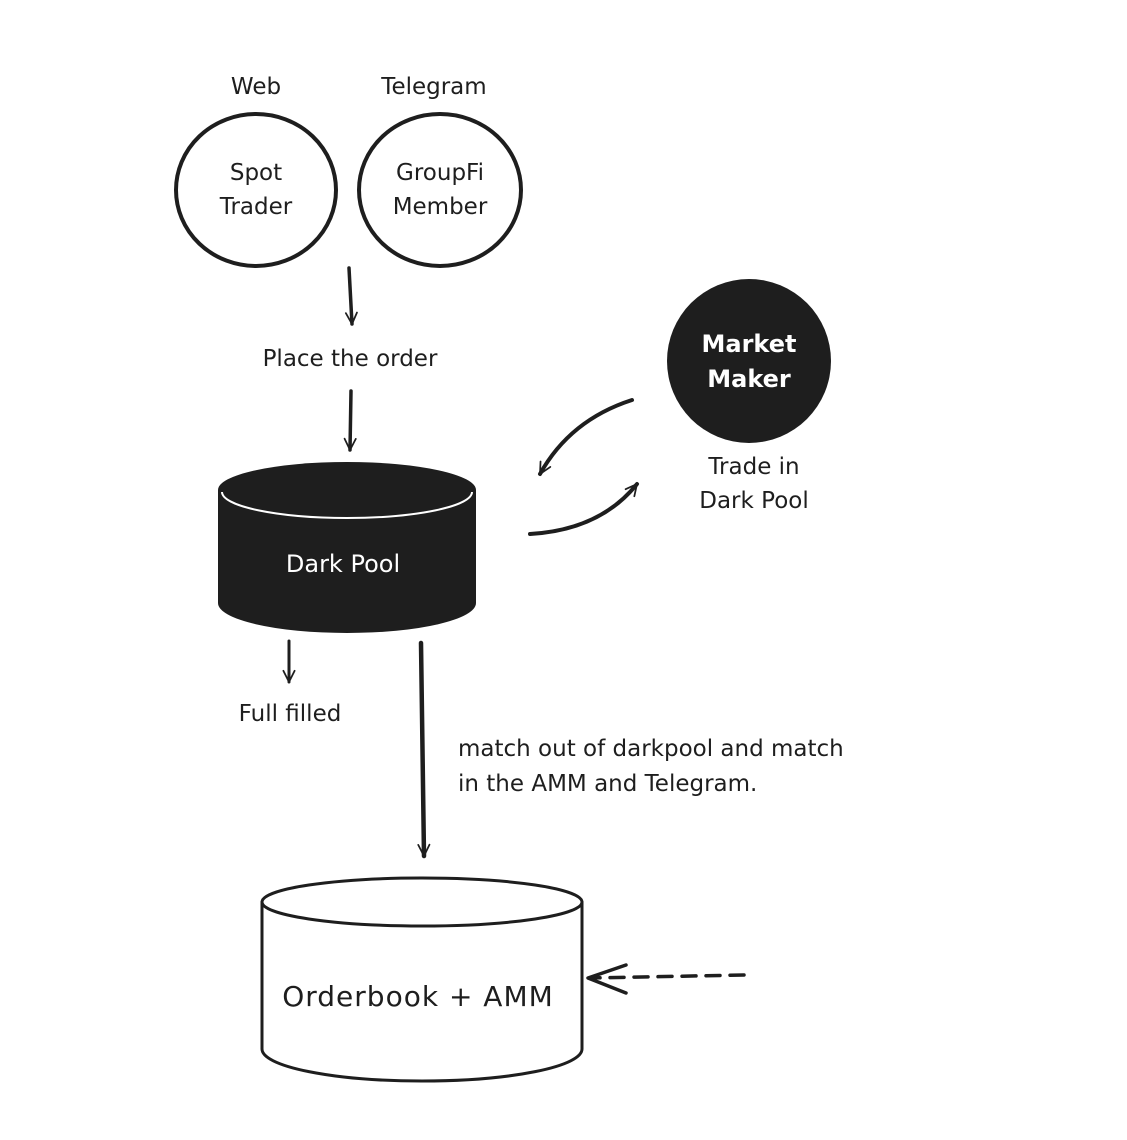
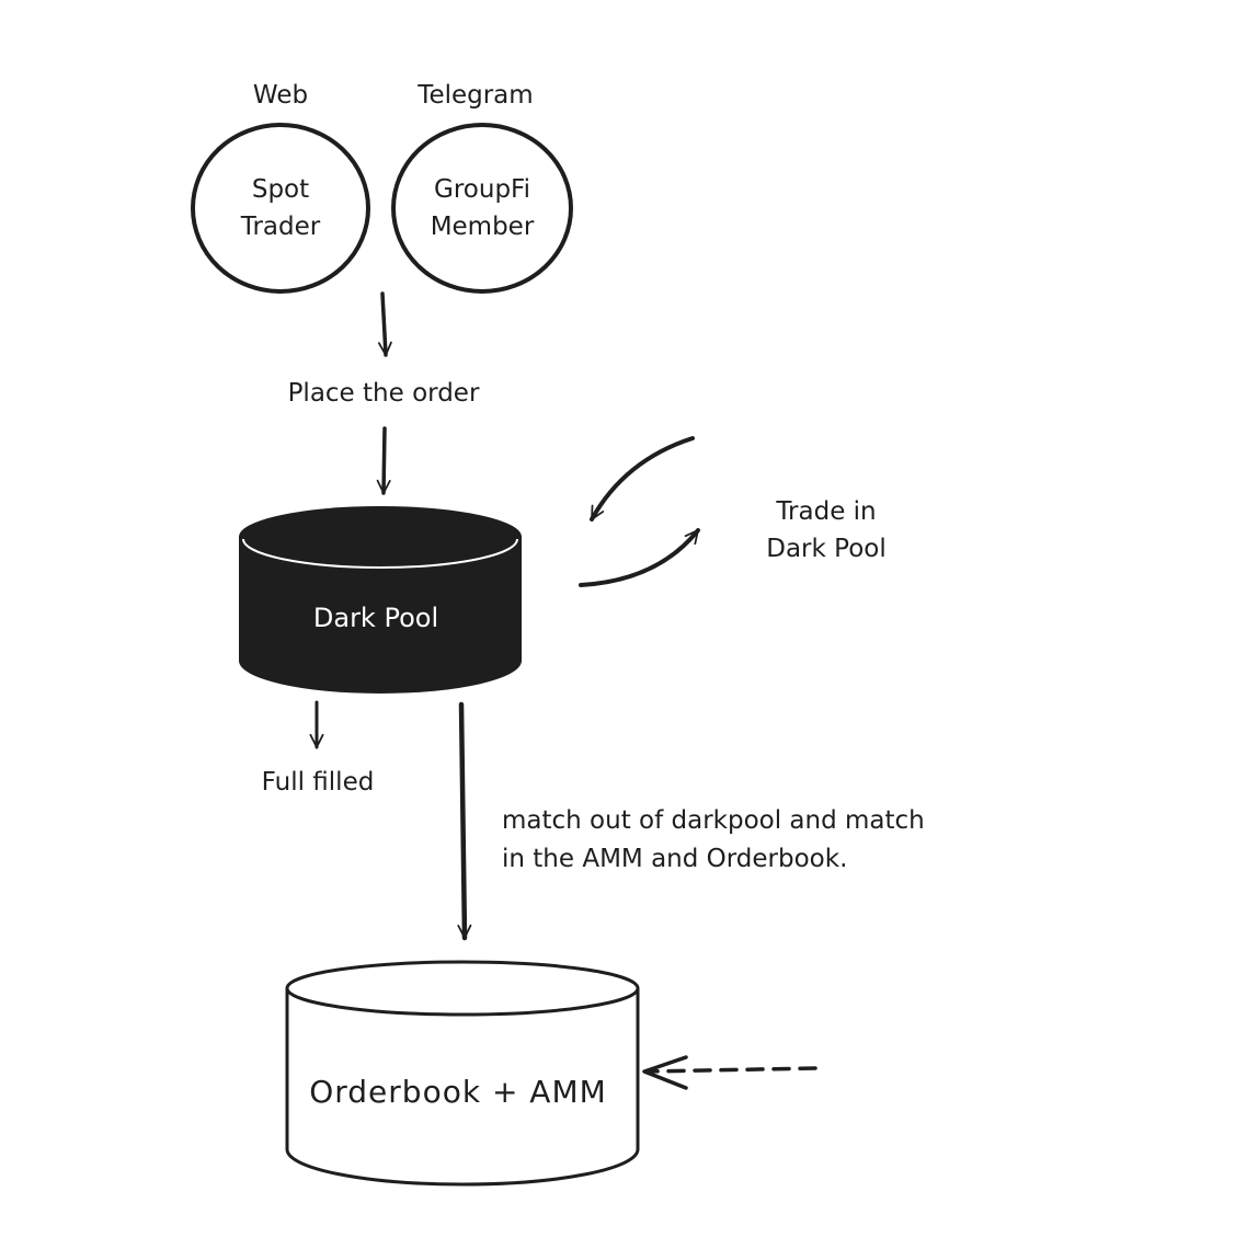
  Web
  Telegram
  Spot
  Trader
  GroupFi
  Member
  Place the order
- Market
- Maker
  Trade in
  Dark Pool
  Dark Pool
  Full filled
  match out of darkpool and match
- in the AMM and Telegram.
+ in the AMM and Orderbook.
  Orderbook + AMM
